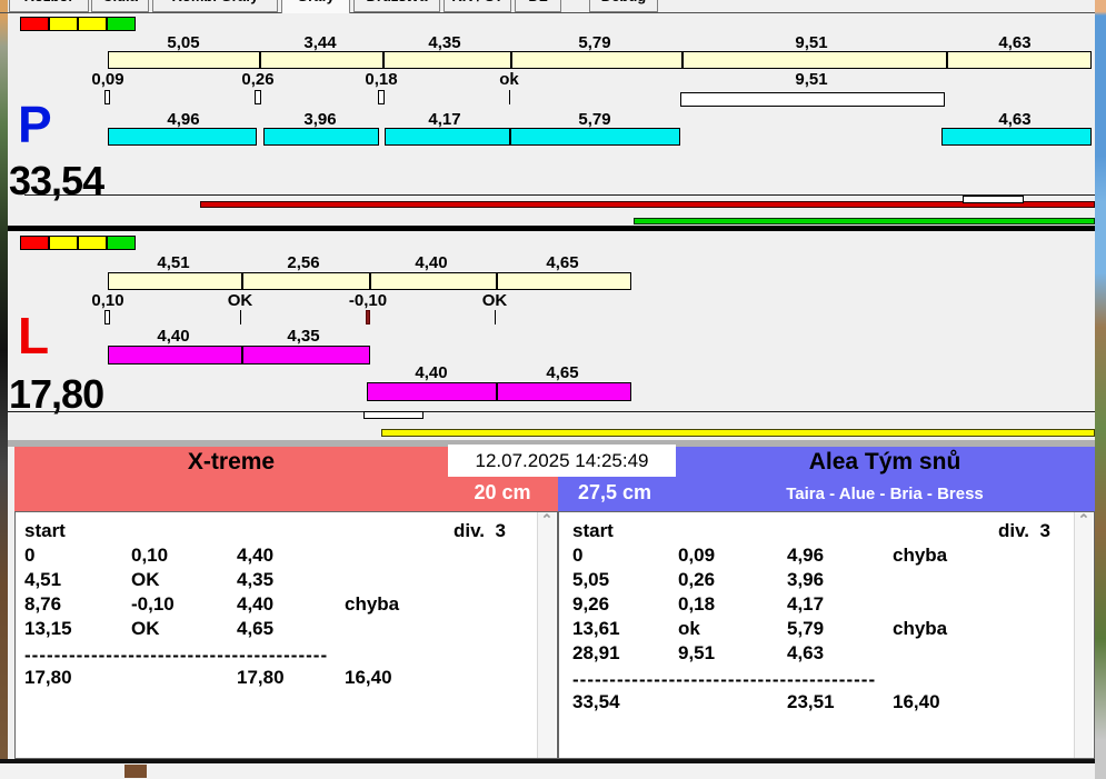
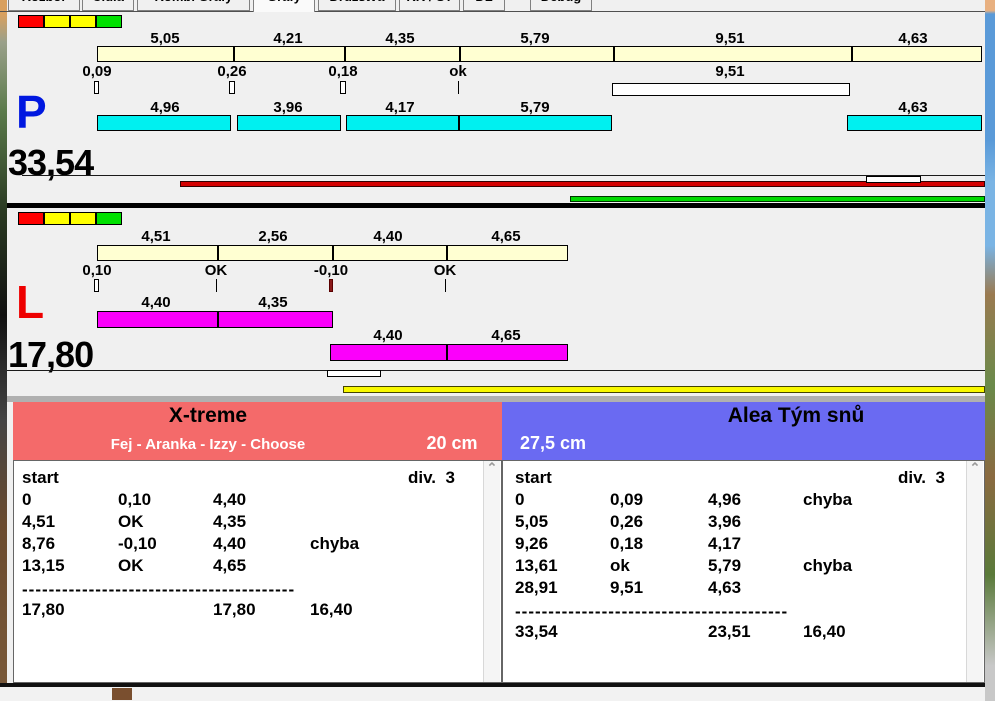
  5,05
- 3,44
+ 4,21
  4,35
  5,79
  9,51
  4,63
  0,09
  0,26
  0,18
  ok
  9,51
  4,96
  3,96
  4,17
  5,79
  4,63
  P
  33,54
  4,51
  2,56
  4,40
  4,65
  0,10
  OK
  -0,10
  OK
  L
  4,40
  4,35
  4,40
  4,65
  17,80
  X-treme
+ Fej - Aranka - Izzy - Choose
  Alea Tým snů
- Taira - Alue - Bria - Bress
- 12.07.2025 14:25:49
  20 cm
  27,5 cm
  start
  div. 3
  0
  0,10
  4,40
  4,51
  OK
  4,35
  8,76
  -0,10
  4,40
  chyba
  13,15
  OK
  4,65
  -----------------------------------------
  17,80
  17,80
  16,40
  ⌃
  start
  div. 3
  0
  0,09
  4,96
  chyba
  5,05
  0,26
  3,96
  9,26
  0,18
  4,17
  13,61
  ok
  5,79
  chyba
  28,91
  9,51
  4,63
  -----------------------------------------
  33,54
  23,51
  16,40
  ⌃
